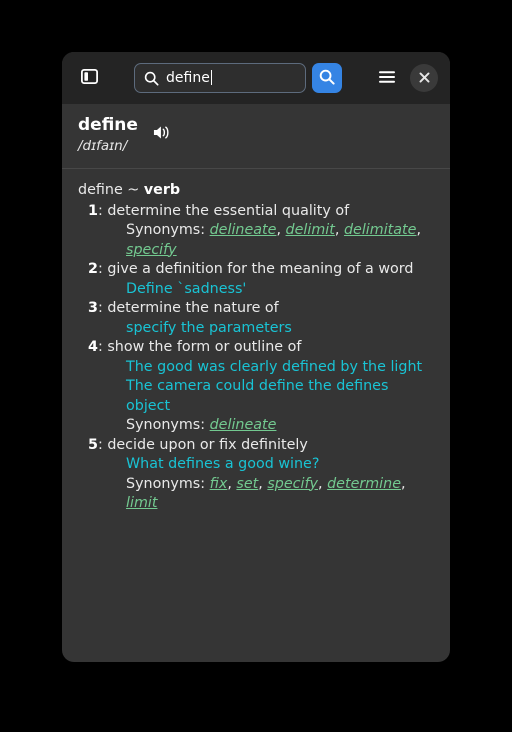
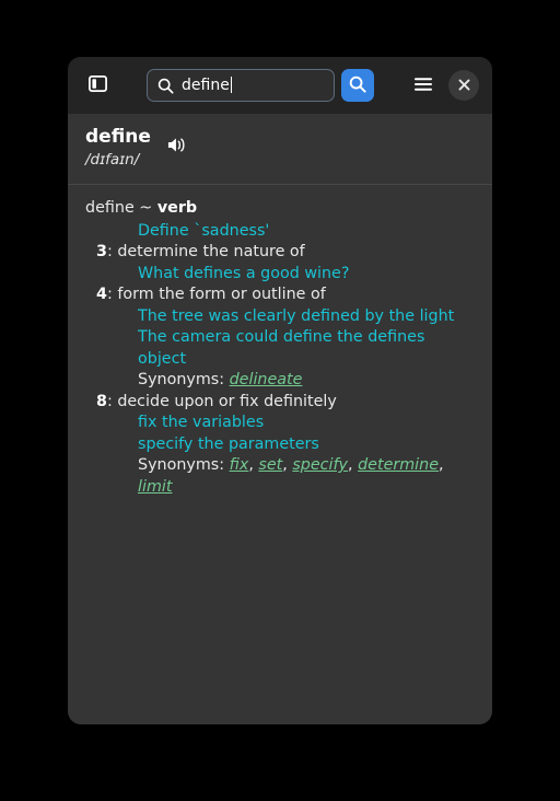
  define
  define
  /dɪfaɪn/
  define ~ verb
- 1: determine the essential quality of
- Synonyms: delineate, delimit, delimitate, specify
- 2: give a definition for the meaning of a word
  Define `sadness'
  3: determine the nature of
- specify the parameters
+ What defines a good wine?
- 4: show the form or outline of
+ 4: form the form or outline of
- The good was clearly defined by the light
+ The tree was clearly defined by the light
  The camera could define the defines object
  Synonyms: delineate
- 5: decide upon or fix definitely
+ 8: decide upon or fix definitely
+ fix the variables
- What defines a good wine?
+ specify the parameters
  Synonyms: fix, set, specify, determine, limit
